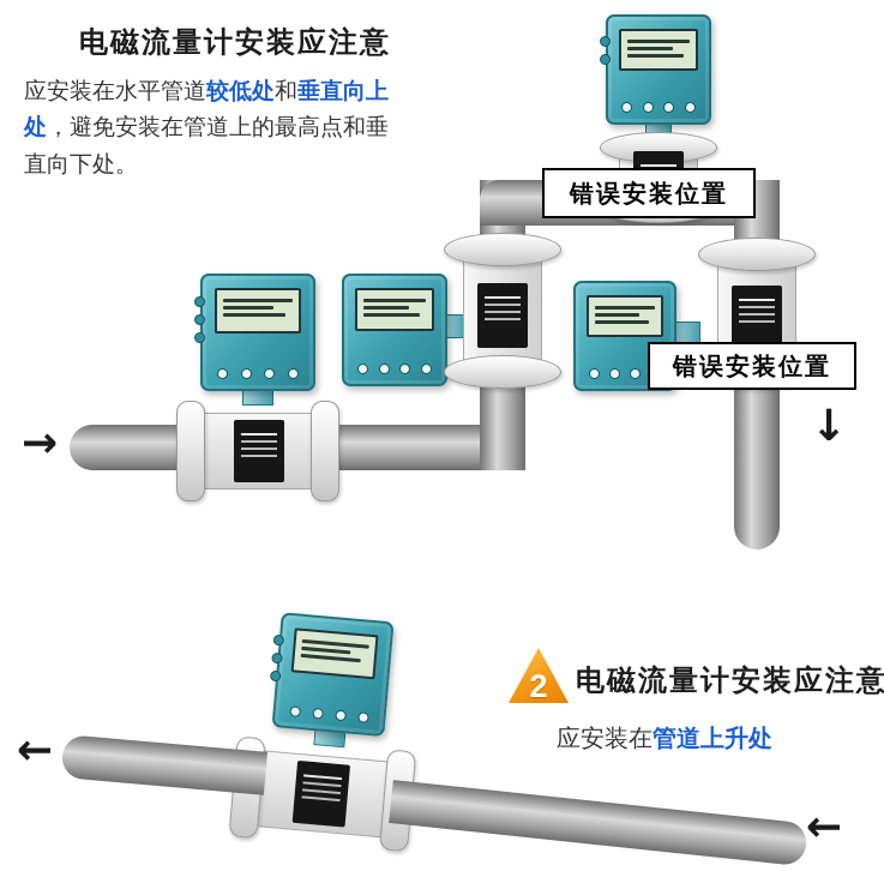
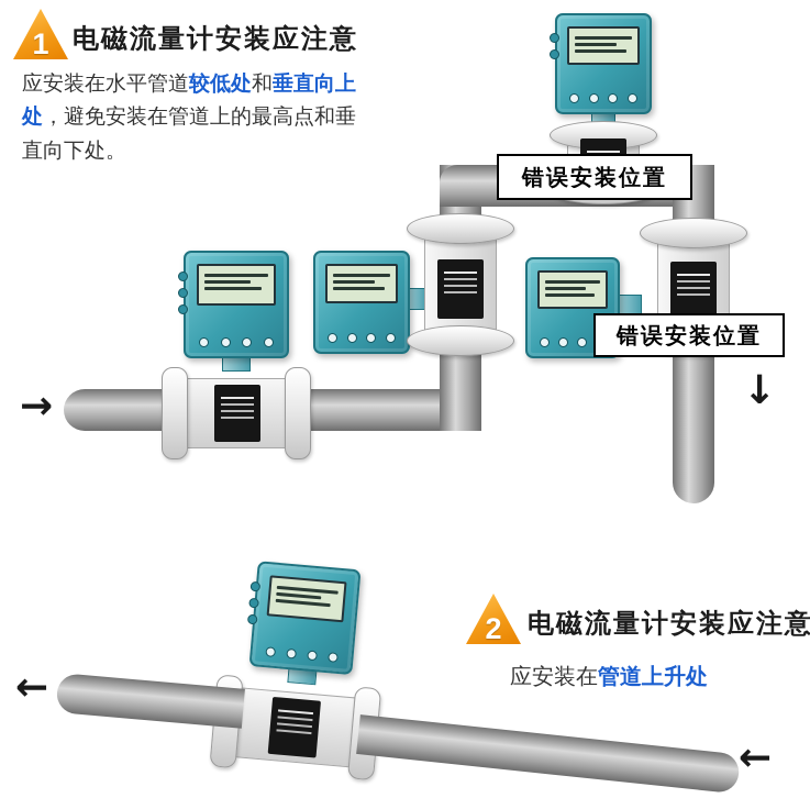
+ 1
  电磁流量计安装应注意
  应安装在水平管道较低处和垂直向上处，避免安装在管道上的最高点和垂直向下处。
  错误安装位置
  错误安装位置
  →
  ↓
  2
  电磁流量计安装应注意
  应安装在管道上升处
  ←
  ←
